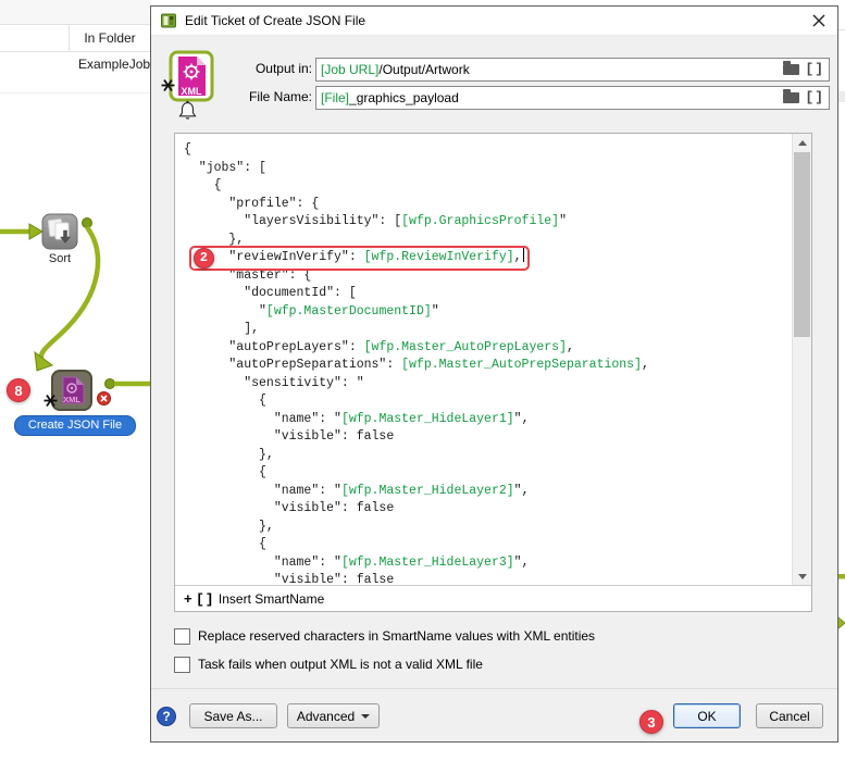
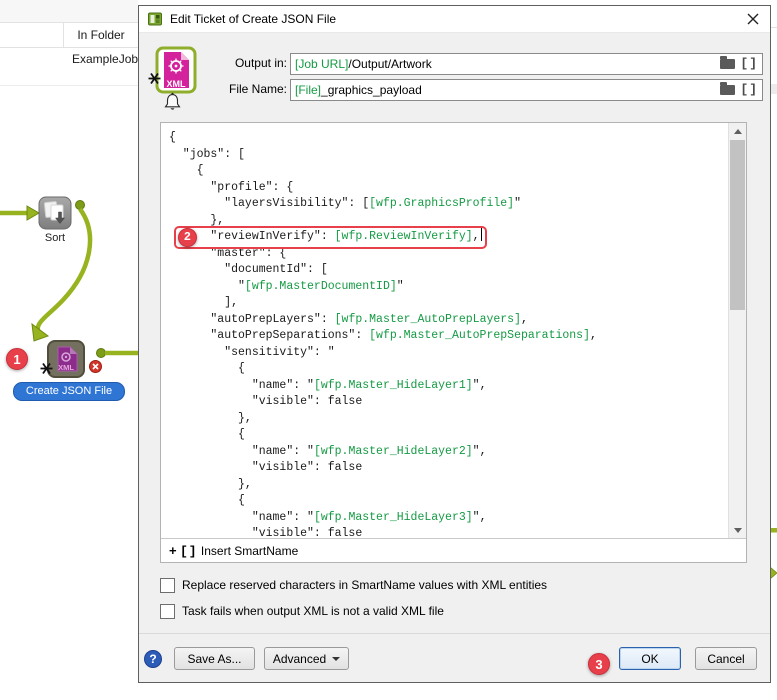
  In Folder
  ExampleJob
  Sort
  XML
- 8
+ 1
  Create JSON File
  Edit Ticket of Create JSON File
  XML
  Output in:
  [Job URL]/Output/Artwork
  []
  File Name:
  [File]_graphics_payload
  []
  {
  "jobs": [
  {
  "profile": {
  "layersVisibility": [[wfp.GraphicsProfile]"
  },
  2
  "reviewInVerify": [wfp.ReviewInVerify],
  "master": {
  "documentId": [
  "[wfp.MasterDocumentID]"
  ],
  "autoPrepLayers": [wfp.Master_AutoPrepLayers],
  "autoPrepSeparations": [wfp.Master_AutoPrepSeparations],
  "sensitivity": "
  {
  "name": "[wfp.Master_HideLayer1]",
  "visible": false
  },
  {
  "name": "[wfp.Master_HideLayer2]",
  "visible": false
  },
  {
  "name": "[wfp.Master_HideLayer3]",
  "visible": false
  + [] Insert SmartName
  Replace reserved characters in SmartName values with XML entities
  Task fails when output XML is not a valid XML file
  ?
  Save As...
  Advanced
  3
  OK
  Cancel
